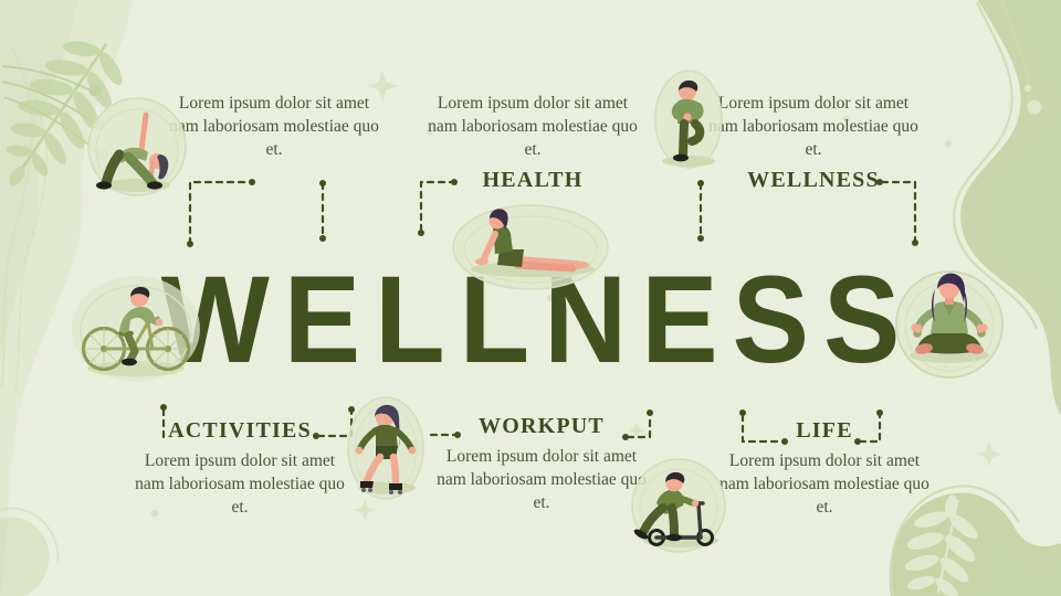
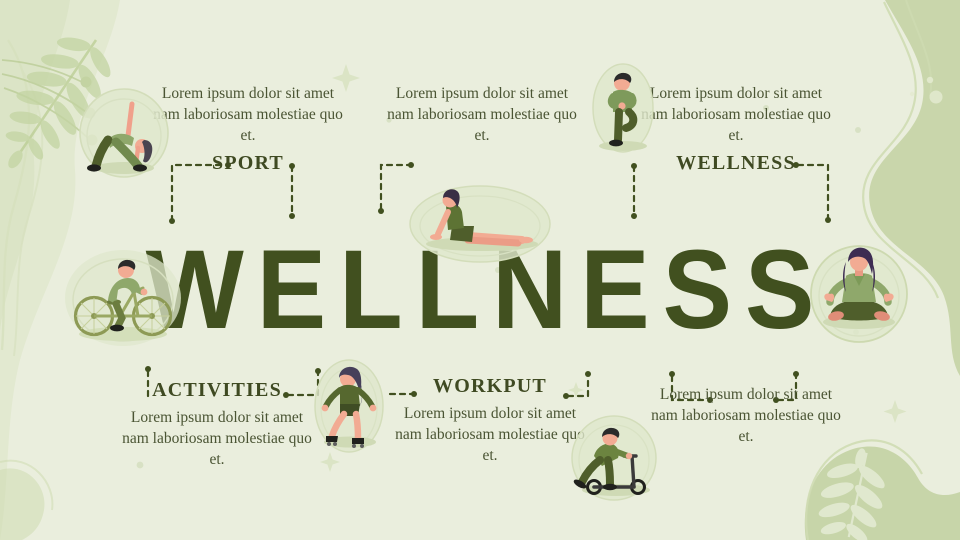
  Lorem ipsum dolor sit amet nm laboriosam molestiae quo et.
+ SPORT
  Lorem ipsum dolor sit amet nam laboriosam molestiae quo et.
- HEALTH
  Lorem ipsum dolor sit amet nm laboriosam molestiae quo et.
  WELLNESS
  ACTIVITIES
  Lorem ipsum dolor sit amet nam laboriosam molestiae quo et.
  WORKPUT
  Lorem ipsum dolor sit amet nam laboriosam molestiae quo et.
- LIFE
  Lorem ipsum dolor sit amet nam laboriosam molestiae quo et.
  WELLNESS
